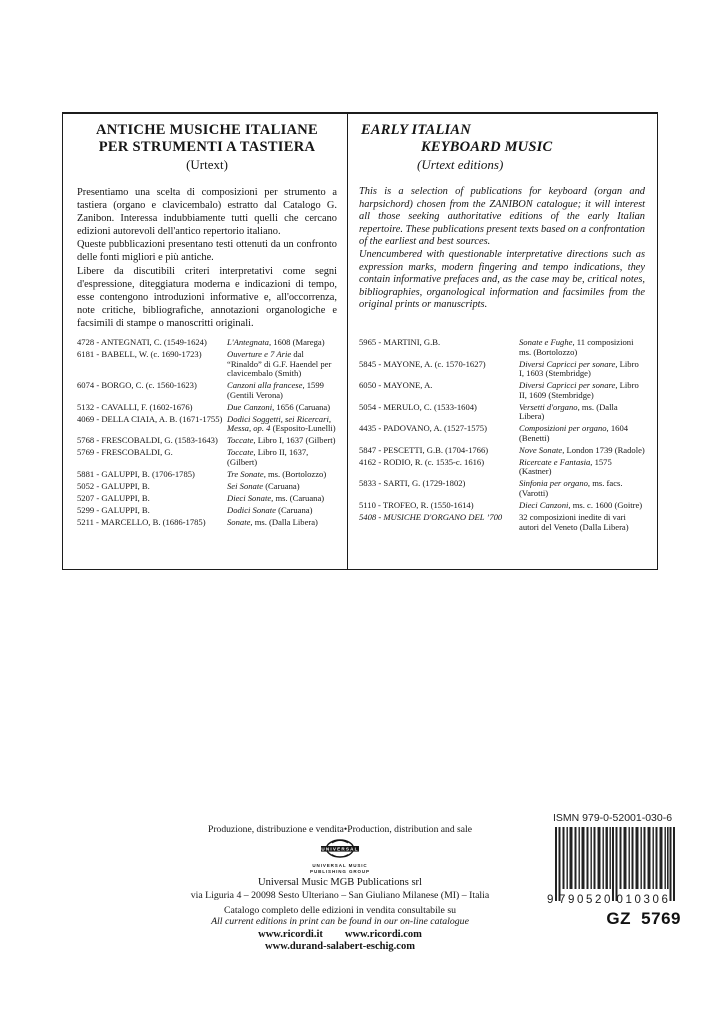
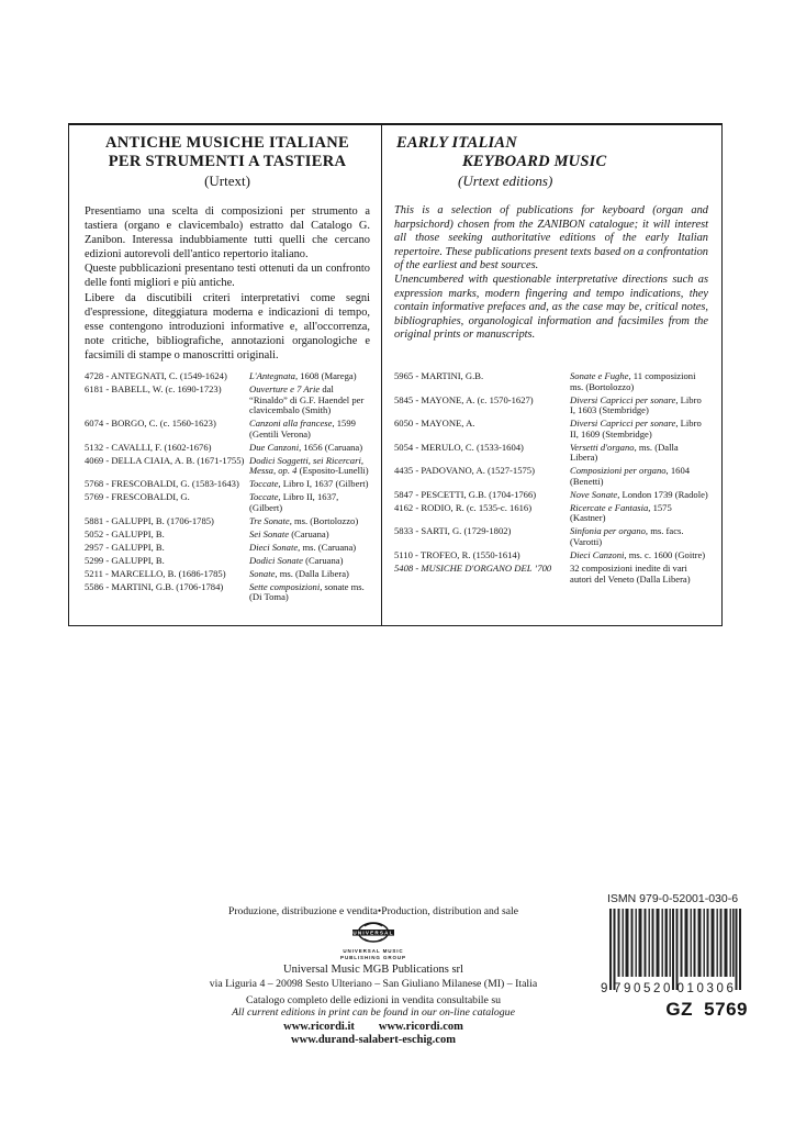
  ANTICHE MUSICHE ITALIANE
  PER STRUMENTI A TASTIERA
  (Urtext)
  Presentiamo una scelta di composizioni per strumento a tastiera (organo e clavicembalo) estratto dal Catalogo G. Zanibon. Interessa indubbiamente tutti quelli che cercano edizioni autorevoli dell'antico repertorio italiano.
  Queste pubblicazioni presentano testi ottenuti da un confronto delle fonti migliori e più antiche.
  Libere da discutibili criteri interpretativi come segni d'espressione, diteggiatura moderna e indicazioni di tempo, esse contengono introduzioni informative e, all'occorrenza, note critiche, bibliografiche, annotazioni organologiche e facsimili di stampe o manoscritti originali.
  4728 - ANTEGNATI, C. (1549-1624)
  L'Antegnata, 1608 (Marega)
  6181 - BABELL, W. (c. 1690-1723)
  Ouverture e 7 Arie dal “Rinaldo” di G.F. Haendel per clavicembalo (Smith)
  6074 - BORGO, C. (c. 1560-1623)
  Canzoni alla francese, 1599 (Gentili Verona)
  5132 - CAVALLI, F. (1602-1676)
  Due Canzoni, 1656 (Caruana)
  4069 - DELLA CIAIA, A. B. (1671-1755)
  Dodici Soggetti, sei Ricercari, Messa, op. 4 (Esposito-Lunelli)
  5768 - FRESCOBALDI, G. (1583-1643)
  Toccate, Libro I, 1637 (Gilbert)
  5769 - FRESCOBALDI, G.
  Toccate, Libro II, 1637, (Gilbert)
  5881 - GALUPPI, B. (1706-1785)
  Tre Sonate, ms. (Bortolozzo)
  5052 - GALUPPI, B.
  Sei Sonate (Caruana)
- 5207 - GALUPPI, B.
+ 2957 - GALUPPI, B.
  Dieci Sonate, ms. (Caruana)
  5299 - GALUPPI, B.
  Dodici Sonate (Caruana)
  5211 - MARCELLO, B. (1686-1785)
  Sonate, ms. (Dalla Libera)
+ 5586 - MARTINI, G.B. (1706-1784)
+ Sette composizioni, sonate ms. (Di Toma)
  EARLY ITALIAN
  KEYBOARD MUSIC
  (Urtext editions)
  This is a selection of publications for keyboard (organ and harpsichord) chosen from the ZANIBON catalogue; it will interest all those seeking authoritative editions of the early Italian repertoire. These publications present texts based on a confrontation of the earliest and best sources.
  Unencumbered with questionable interpretative directions such as expression marks, modern fingering and tempo indications, they contain informative prefaces and, as the case may be, critical notes, bibliographies, organological information and facsimiles from the original prints or manuscripts.
  5965 - MARTINI, G.B.
  Sonate e Fughe, 11 composizioni ms. (Bortolozzo)
  5845 - MAYONE, A. (c. 1570-1627)
  Diversi Capricci per sonare, Libro I, 1603 (Stembridge)
  6050 - MAYONE, A.
  Diversi Capricci per sonare, Libro II, 1609 (Stembridge)
  5054 - MERULO, C. (1533-1604)
  Versetti d'organo, ms. (Dalla Libera)
  4435 - PADOVANO, A. (1527-1575)
  Composizioni per organo, 1604 (Benetti)
  5847 - PESCETTI, G.B. (1704-1766)
  Nove Sonate, London 1739 (Radole)
  4162 - RODIO, R. (c. 1535-c. 1616)
  Ricercate e Fantasia, 1575 (Kastner)
  5833 - SARTI, G. (1729-1802)
  Sinfonia per organo, ms. facs. (Varotti)
  5110 - TROFEO, R. (1550-1614)
  Dieci Canzoni, ms. c. 1600 (Goitre)
  5408 - MUSICHE D'ORGANO DEL ’700
  32 composizioni inedite di vari autori del Veneto (Dalla Libera)
  Produzione, distribuzione e vendita•Production, distribution and sale
  Universal Music MGB Publications srl
  via Liguria 4 – 20098 Sesto Ulteriano – San Giuliano Milanese (MI) – Italia
  Catalogo completo delle edizioni in vendita consultabile su
  All current editions in print can be found in our on-line catalogue
  www.ricordi.it www.ricordi.com
  www.durand-salabert-eschig.com
  ISMN 979-0-52001-030-6
  9
  790520
  010306
  GZ 5769
